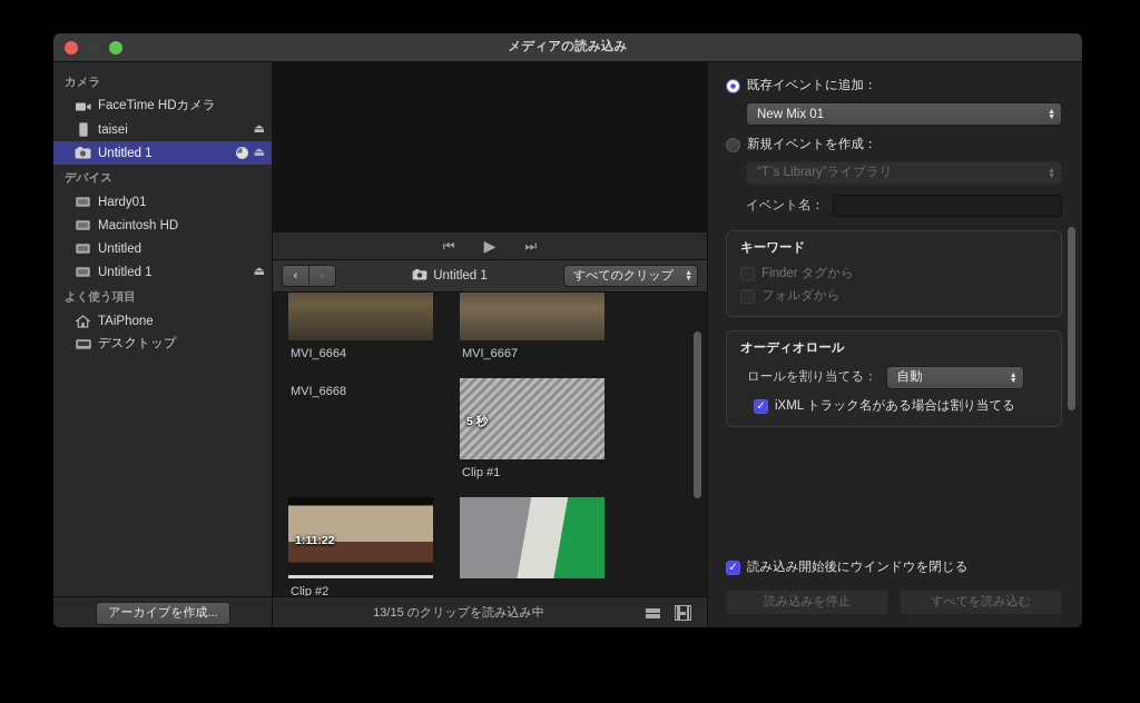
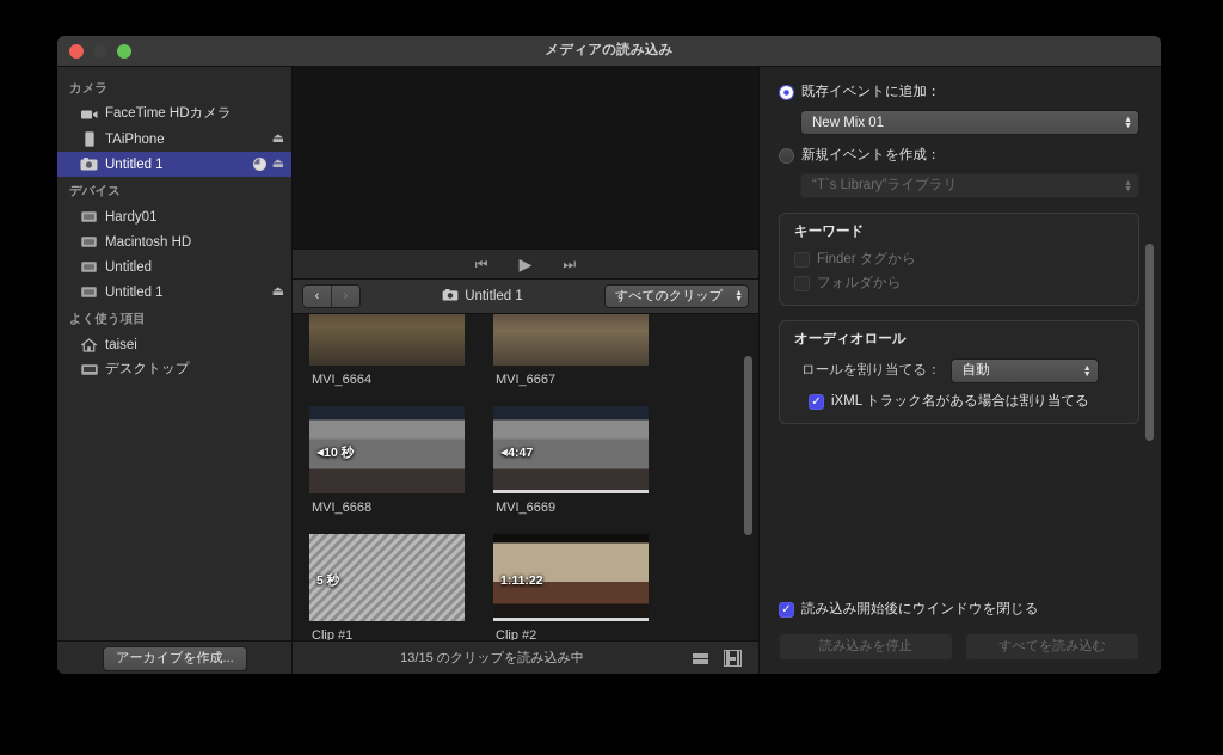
  メディアの読み込み
  カメラ
  FaceTime HDカメラ
- taisei
+ TAiPhone
  ⏏
  Untitled 1
  ⏏
  デバイス
  Hardy01
  Macintosh HD
  Untitled
  Untitled 1
  ⏏
  よく使う項目
- TAiPhone
+ taisei
  デスクトップ
  アーカイブを作成...
  ⏮
  ▶
  ⏭
  ‹
  ›
  Untitled 1
  すべてのクリップ
  MVI_6664
  MVI_6667
+ ◀10 秒
  MVI_6668
+ ◀4:47
+ MVI_6669
  5 秒
  Clip #1
  1:11:22
  Clip #2
  13/15 のクリップを読み込み中
  既存イベントに追加：
  New Mix 01
  新規イベントを作成：
  “T`s Library”ライブラリ
- イベント名：
  キーワード
  Finder タグから
  フォルダから
  オーディオロール
  ロールを割り当てる：
  自動
  ✓
  iXML トラック名がある場合は割り当てる
  ✓
  読み込み開始後にウインドウを閉じる
  読み込みを停止
  すべてを読み込む
